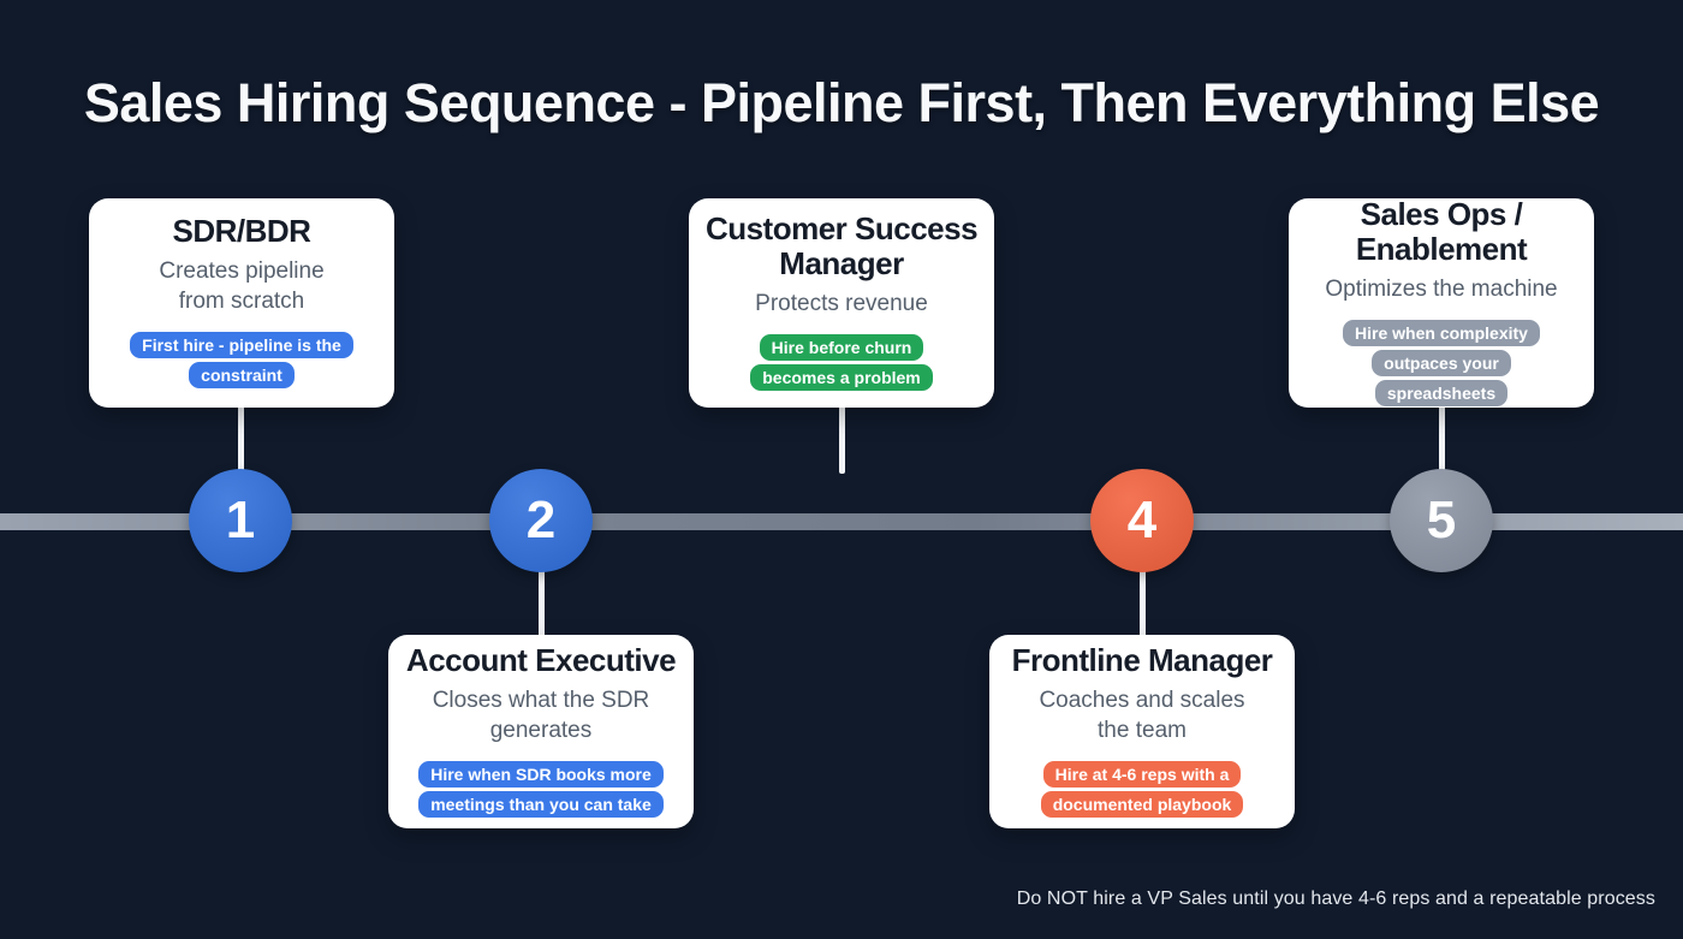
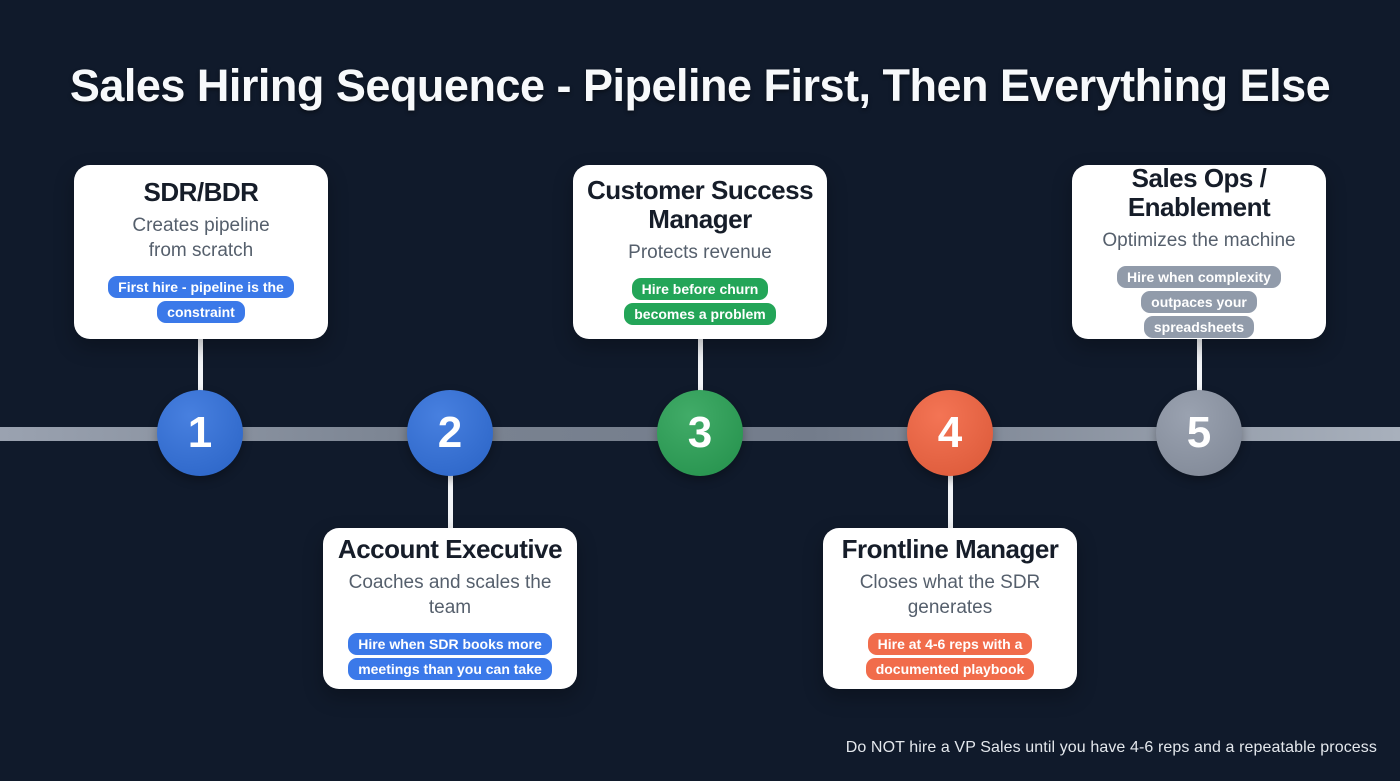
  Sales Hiring Sequence - Pipeline First, Then Everything Else
  SDR/BDR
  Creates pipeline from scratch
  First hire - pipeline is the constraint
  1
  Account Executive
- Closes what the SDR generates
+ Coaches and scales the team
  Hire when SDR books more meetings than you can take
  2
  Customer Success Manager
  Protects revenue
  Hire before churn becomes a problem
+ 3
  Frontline Manager
- Coaches and scales the team
+ Closes what the SDR generates
  Hire at 4-6 reps with a documented playbook
  4
  Sales Ops / Enablement
  Optimizes the machine
  Hire when complexity outpaces your spreadsheets
  5
  Do NOT hire a VP Sales until you have 4-6 reps and a repeatable process
